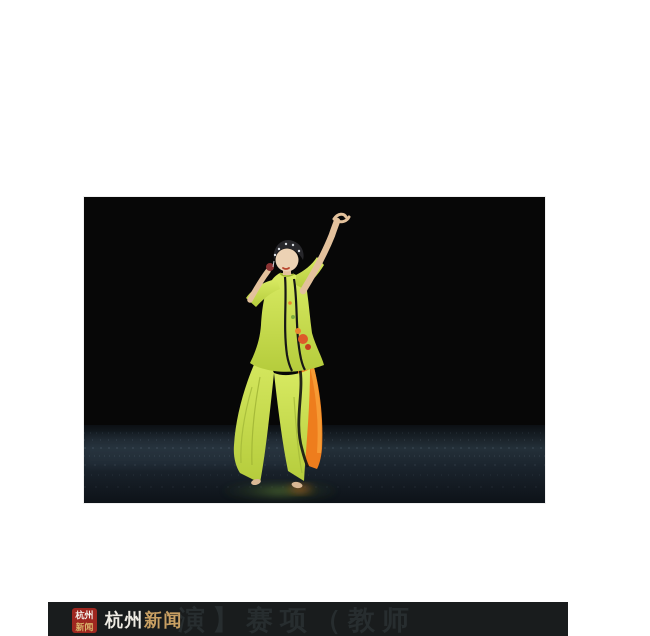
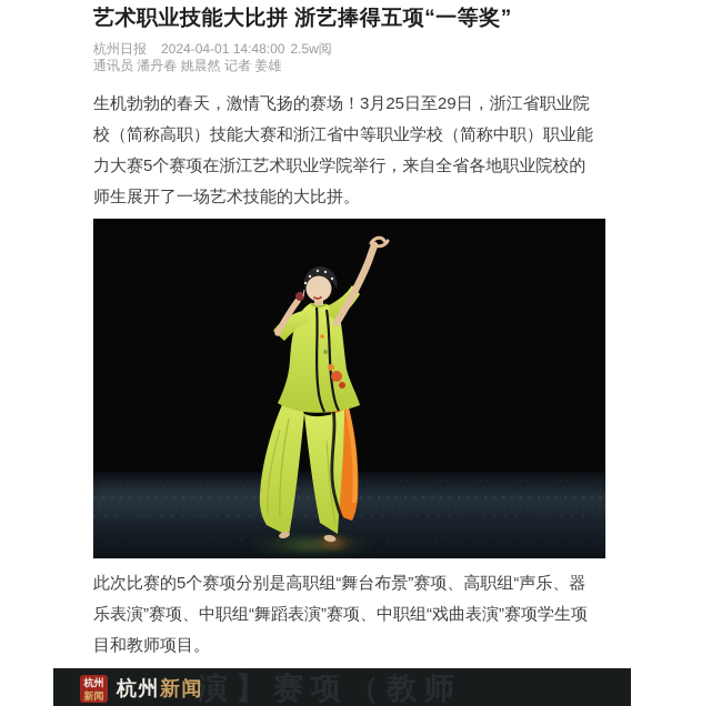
+ 艺术职业技能大比拼 浙艺捧得五项“一等奖”
+ 杭州日报 2024-04-01 14:48:00 2.5w阅
+ 通讯员 潘丹春 姚晨然 记者 姜雄
+ 生机勃勃的春天，激情飞扬的赛场！3月25日至29日，浙江省职业院校（简称高职）技能大赛和浙江省中等职业学校（简称中职）职业能力大赛5个赛项在浙江艺术职业学院举行，来自全省各地职业院校的师生展开了一场艺术技能的大比拼。
+ 此次比赛的5个赛项分别是高职组“舞台布景”赛项、高职组“声乐、器乐表演”赛项、中职组“舞蹈表演”赛项、中职组“戏曲表演”赛项学生项目和教师项目。
  演】赛项（教师
  杭州
  新闻
  杭州新闻
